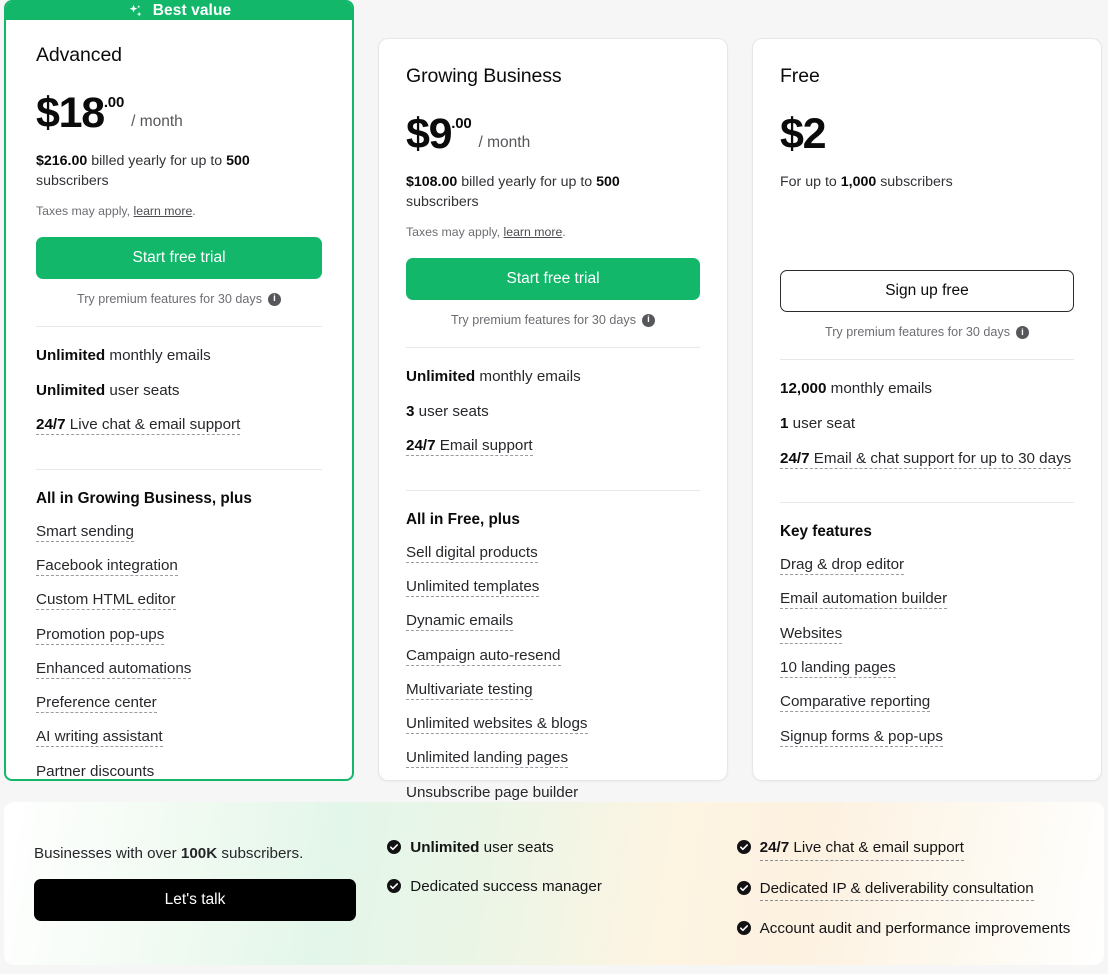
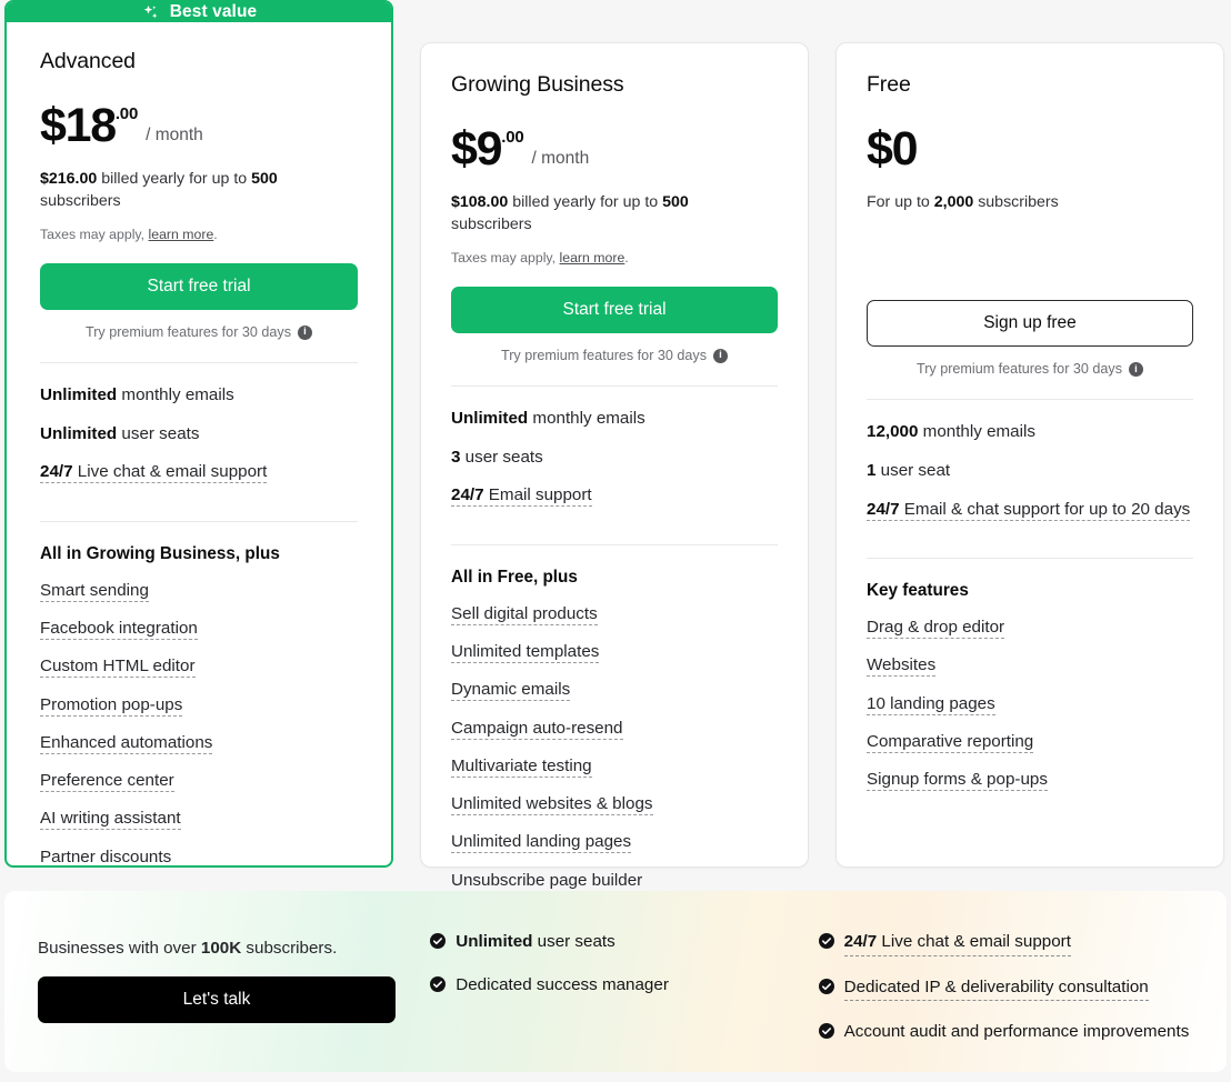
  Best value
  Advanced
  $18
  .00
  / month
  $216.00 billed yearly for up to 500 subscribers
  Taxes may apply, learn more.
  Start free trial
  Try premium features for 30 days
  i
  Unlimited monthly emails
  Unlimited user seats
  24/7 Live chat & email support
  All in Growing Business, plus
  Smart sending
  Facebook integration
  Custom HTML editor
  Promotion pop-ups
  Enhanced automations
  Preference center
  AI writing assistant
  Partner discounts
  Growing Business
  $9
  .00
  / month
  $108.00 billed yearly for up to 500 subscribers
  Taxes may apply, learn more.
  Start free trial
  Try premium features for 30 days
  i
  Unlimited monthly emails
  3 user seats
  24/7 Email support
  All in Free, plus
  Sell digital products
  Unlimited templates
  Dynamic emails
  Campaign auto-resend
  Multivariate testing
  Unlimited websites & blogs
  Unlimited landing pages
  Unsubscribe page builder
  Free
- $2
+ $0
- For up to 1,000 subscribers
+ For up to 2,000 subscribers
  Sign up free
  Try premium features for 30 days
  i
  12,000 monthly emails
  1 user seat
- 24/7 Email & chat support for up to 30 days
+ 24/7 Email & chat support for up to 20 days
  Key features
  Drag & drop editor
- Email automation builder
  Websites
  10 landing pages
  Comparative reporting
  Signup forms & pop-ups
  Businesses with over 100K subscribers.
  Let's talk
  Unlimited user seats
  Dedicated success manager
  24/7 Live chat & email support
  Dedicated IP & deliverability consultation
  Account audit and performance improvements
